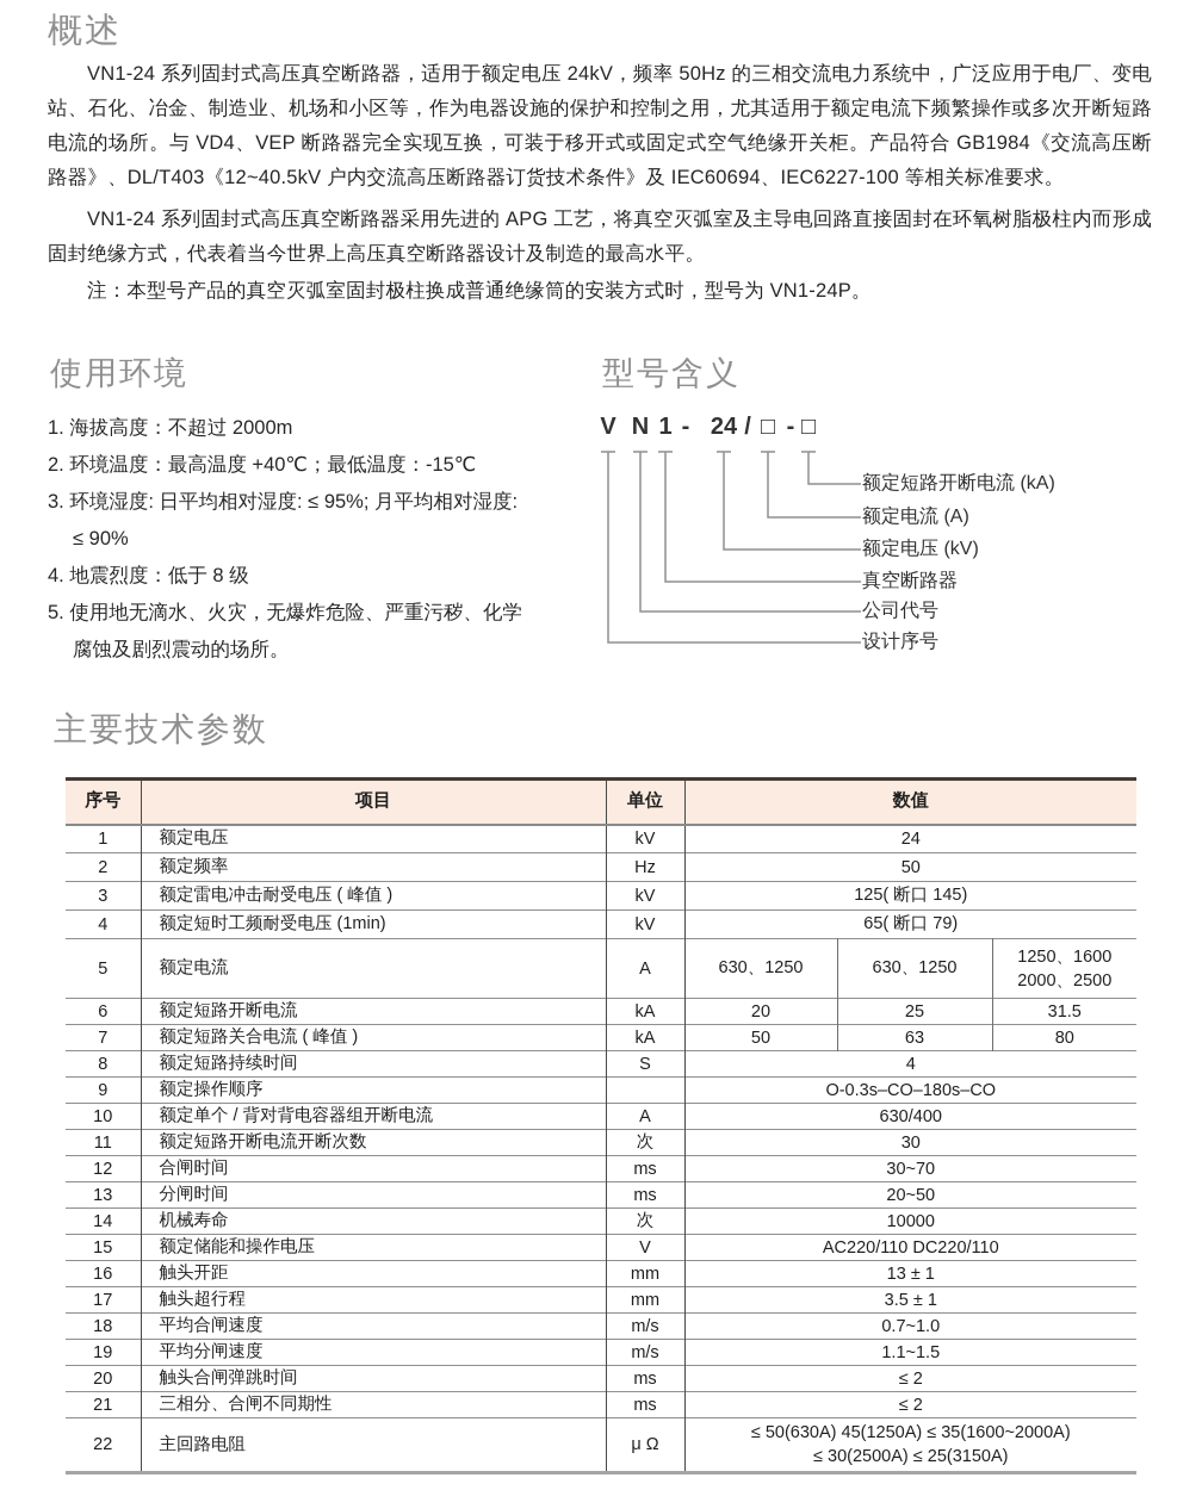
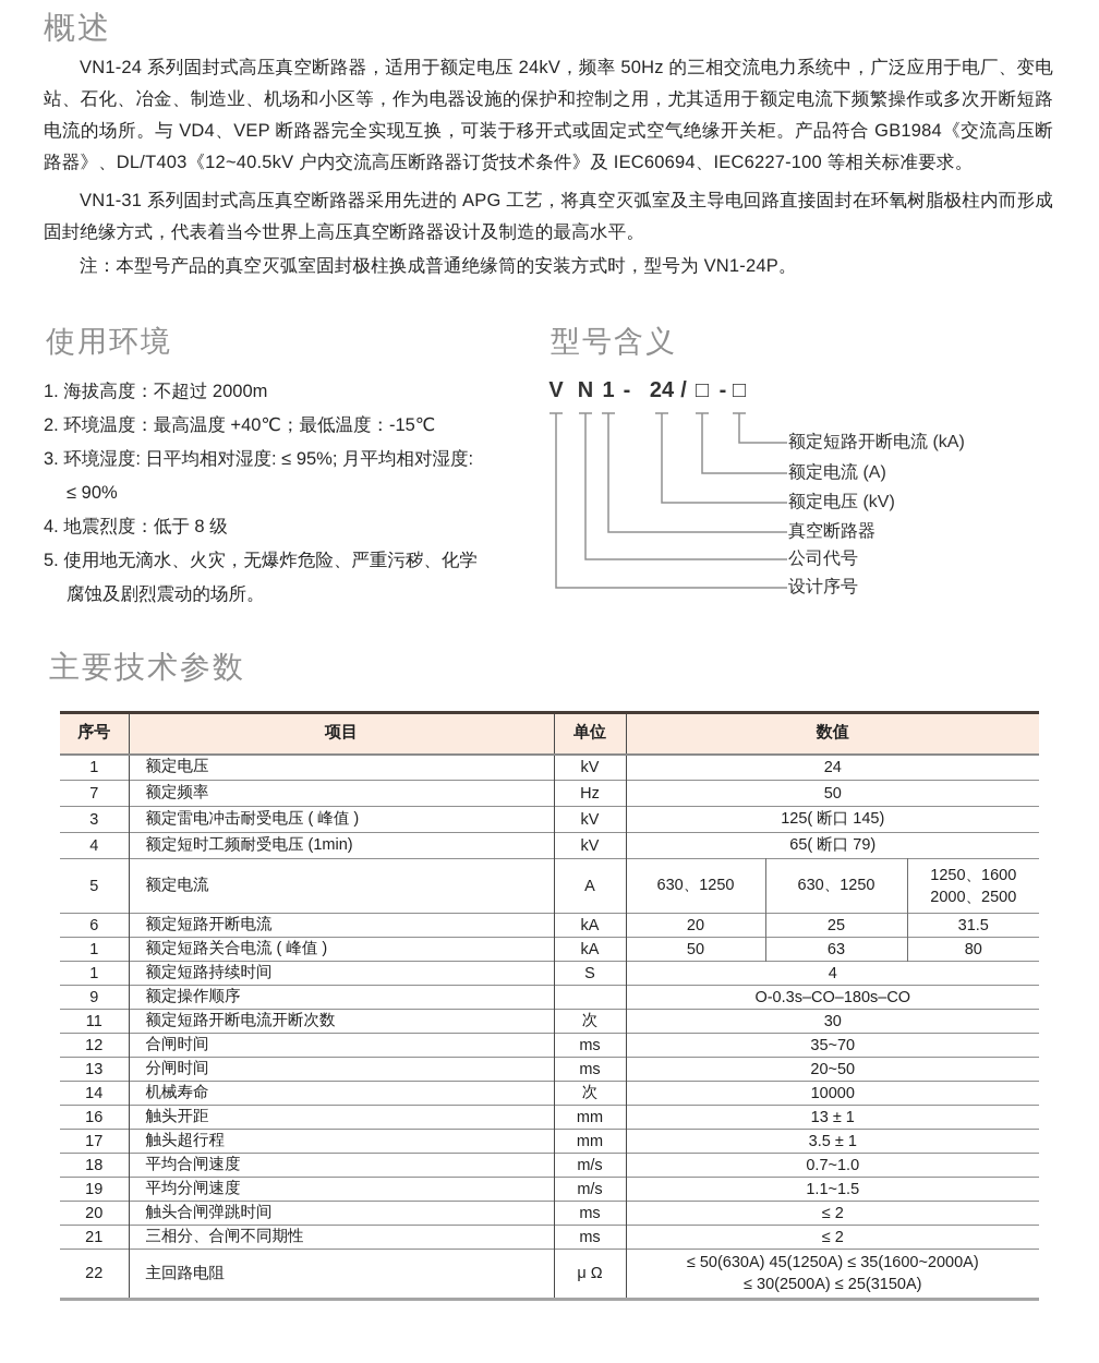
  概述
  VN1-24 系列固封式高压真空断路器，适用于额定电压 24kV，频率 50Hz 的三相交流电力系统中，广泛应用于电厂、变电站、石化、冶金、制造业、机场和小区等，作为电器设施的保护和控制之用，尤其适用于额定电流下频繁操作或多次开断短路电流的场所。与 VD4、VEP 断路器完全实现互换，可装于移开式或固定式空气绝缘开关柜。产品符合 GB1984《交流高压断路器》、DL/T403《12~40.5kV 户内交流高压断路器订货技术条件》及 IEC60694、IEC6227-100 等相关标准要求。
- VN1-24 系列固封式高压真空断路器采用先进的 APG 工艺，将真空灭弧室及主导电回路直接固封在环氧树脂极柱内而形成固封绝缘方式，代表着当今世界上高压真空断路器设计及制造的最高水平。
+ VN1-31 系列固封式高压真空断路器采用先进的 APG 工艺，将真空灭弧室及主导电回路直接固封在环氧树脂极柱内而形成固封绝缘方式，代表着当今世界上高压真空断路器设计及制造的最高水平。
  注：本型号产品的真空灭弧室固封极柱换成普通绝缘筒的安装方式时，型号为 VN1-24P。
  使用环境
  1. 海拔高度：不超过 2000m
  2. 环境温度：最高温度 +40℃；最低温度：-15℃
  3. 环境湿度: 日平均相对湿度: ≤ 95%; 月平均相对湿度:
  ≤ 90%
  4. 地震烈度：低于 8 级
  5. 使用地无滴水、火灾，无爆炸危险、严重污秽、化学
  腐蚀及剧烈震动的场所。
  型号含义
  V
  N
  1
  -
  24
  /
  □
  -
  □
  额定短路开断电流 (kA)
  额定电流 (A)
  额定电压 (kV)
  真空断路器
  公司代号
  设计序号
  主要技术参数
  序号	项目	单位	数值
  1	额定电压	kV	24
- 2	额定频率	Hz	50
+ 7	额定频率	Hz	50
  3	额定雷电冲击耐受电压 ( 峰值 )	kV	125( 断口 145)
  4	额定短时工频耐受电压 (1min)	kV	65( 断口 79)
  5	额定电流	A	630、1250	630、1250	1250、1600 2000、2500
  6	额定短路开断电流	kA	20	25	31.5
- 7	额定短路关合电流 ( 峰值 )	kA	50	63	80
+ 1	额定短路关合电流 ( 峰值 )	kA	50	63	80
- 8	额定短路持续时间	S	4
+ 1	额定短路持续时间	S	4
  9	额定操作顺序		O-0.3s–CO–180s–CO
- 10	额定单个 / 背对背电容器组开断电流	A	630/400
  11	额定短路开断电流开断次数	次	30
- 12	合闸时间	ms	30~70
+ 12	合闸时间	ms	35~70
  13	分闸时间	ms	20~50
  14	机械寿命	次	10000
- 15	额定储能和操作电压	V	AC220/110 DC220/110
  16	触头开距	mm	13 ± 1
  17	触头超行程	mm	3.5 ± 1
  18	平均合闸速度	m/s	0.7~1.0
  19	平均分闸速度	m/s	1.1~1.5
  20	触头合闸弹跳时间	ms	≤ 2
  21	三相分、合闸不同期性	ms	≤ 2
  22	主回路电阻	μ Ω	≤ 50(630A) 45(1250A) ≤ 35(1600~2000A) ≤ 30(2500A) ≤ 25(3150A)
